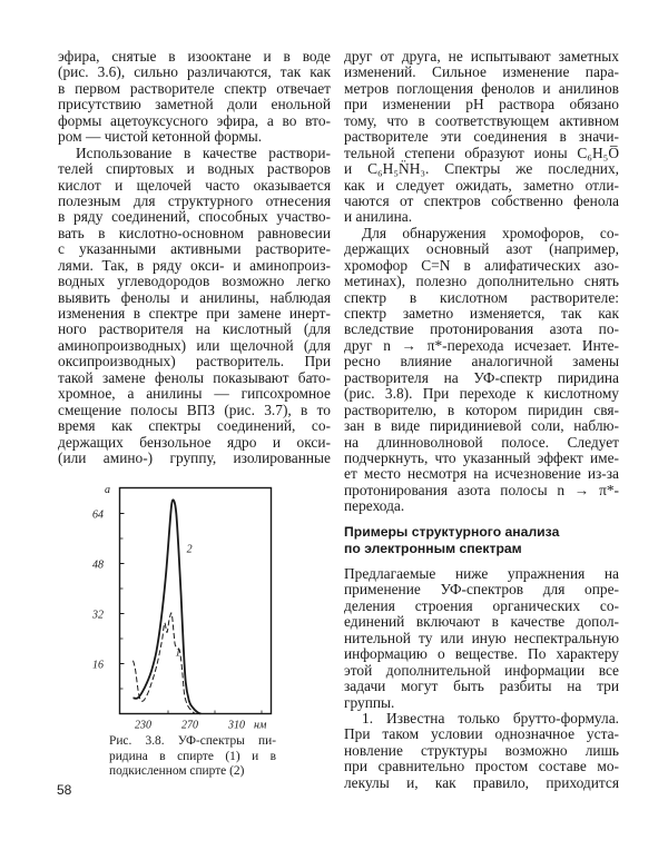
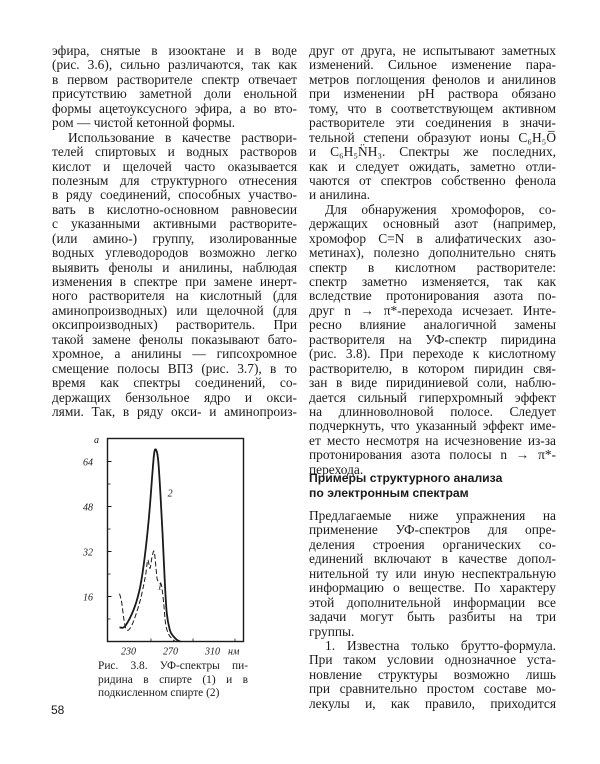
  эфира, снятые в изооктане и в воде
  (рис. 3.6), сильно различаются, так как
  в первом растворителе спектр отвечает
  присутствию заметной доли енольной
  формы ацетоуксусного эфира, а во вто-
  ром — чистой кетонной формы.
  Использование в качестве раствори-
  телей спиртовых и водных растворов
  кислот и щелочей часто оказывается
  полезным для структурного отнесения
  в ряду соединений, способных участво-
  вать в кислотно-основном равновесии
  с указанными активными растворите-
- лями. Так, в ряду окси- и аминопроиз-
+ (или амино-) группу, изолированные
  водных углеводородов возможно легко
  выявить фенолы и анилины, наблюдая
  изменения в спектре при замене инерт-
  ного растворителя на кислотный (для
  аминопроизводных) или щелочной (для
  оксипроизводных) растворитель. При
  такой замене фенолы показывают бато-
  хромное, а анилины — гипсохромное
  смещение полосы ВПЗ (рис. 3.7), в то
  время как спектры соединений, со-
  держащих бензольное ядро и окси-
- (или амино-) группу, изолированные
+ лями. Так, в ряду окси- и аминопроиз-
  друг от друга, не испытывают заметных
  изменений. Сильное изменение пара-
  метров поглощения фенолов и анилинов
  при изменении pH растворa обязано
  тому, что в соответствующем активном
  растворителе эти соединения в значи-
  тельной степени образуют ионы C₆H₅O̅
  и C₆H₅N̈H₃. Спектры же последних,
  как и следует ожидать, заметно отли-
  чаются от спектров собственно фенола
  и анилина.
  Для обнаружения хромофоров, со-
  держащих основный азот (например,
  хромофор C=N в алифатических азо-
  метинах), полезно дополнительно снять
  спектр в кислотном растворителе:
  спектр заметно изменяется, так как
  вследствие протонирования азота по-
  друг n → π*-перехода исчезает. Инте-
  ресно влияние аналогичной замены
  растворителя на УФ-спектр пиридина
  (рис. 3.8). При переходе к кислотному
  растворителю, в котором пиридин свя-
  зан в виде пиридиниевой соли, наблю-
+ дается сильный гиперхромный эффект
  на длинноволновой полосе. Следует
  подчеркнуть, что указанный эффект име-
  ет место несмотря на исчезновение из-за
  протонирования азота полосы n → π*-
  перехода.
  Примеры структурного анализа
  по электронным спектрам
  Предлагаемые ниже упражнения на
  применение УФ-спектров для опре-
  деления строения органических со-
  единений включают в качестве допол-
  нительной ту или иную неспектральную
  информацию о веществе. По характеру
  этой дополнительной информации все
  задачи могут быть разбиты на три
  группы.
  1. Известна только брутто-формула.
  При таком условии однозначное уста-
  новление структуры возможно лишь
  при сравнительно простом составе мо-
  лекулы и, как правило, приходится
  16
  32
  48
  64
  230
  270
  310
  нм
  a
  1
  2
  Рис. 3.8. УФ-спектры пи-
  ридина в спирте (1) и в
  подкисленном спирте (2)
  58
